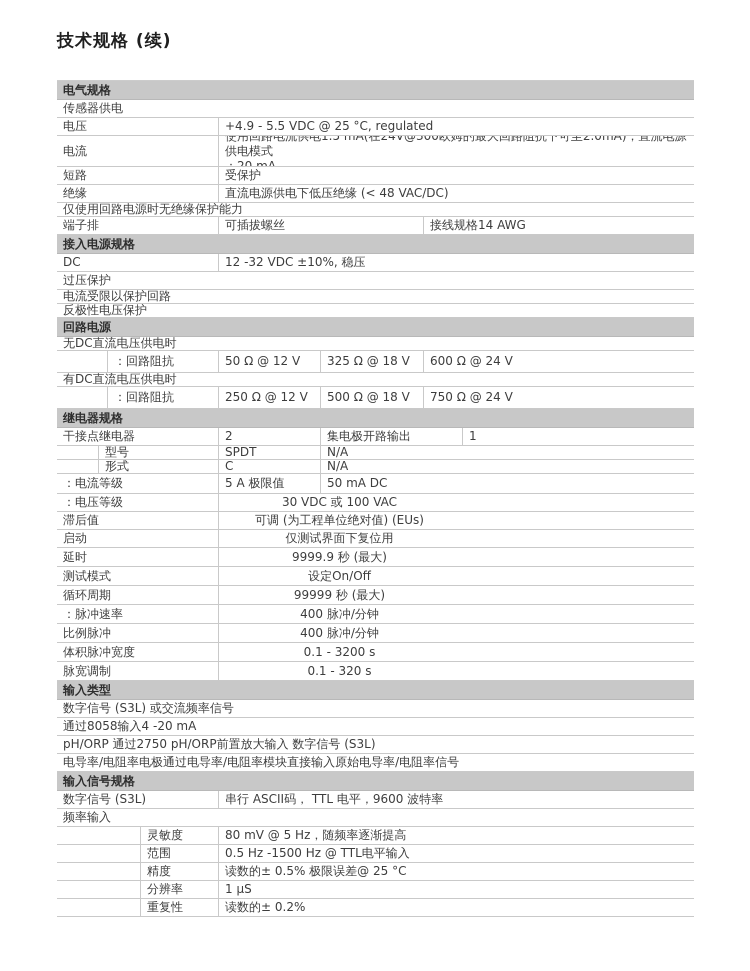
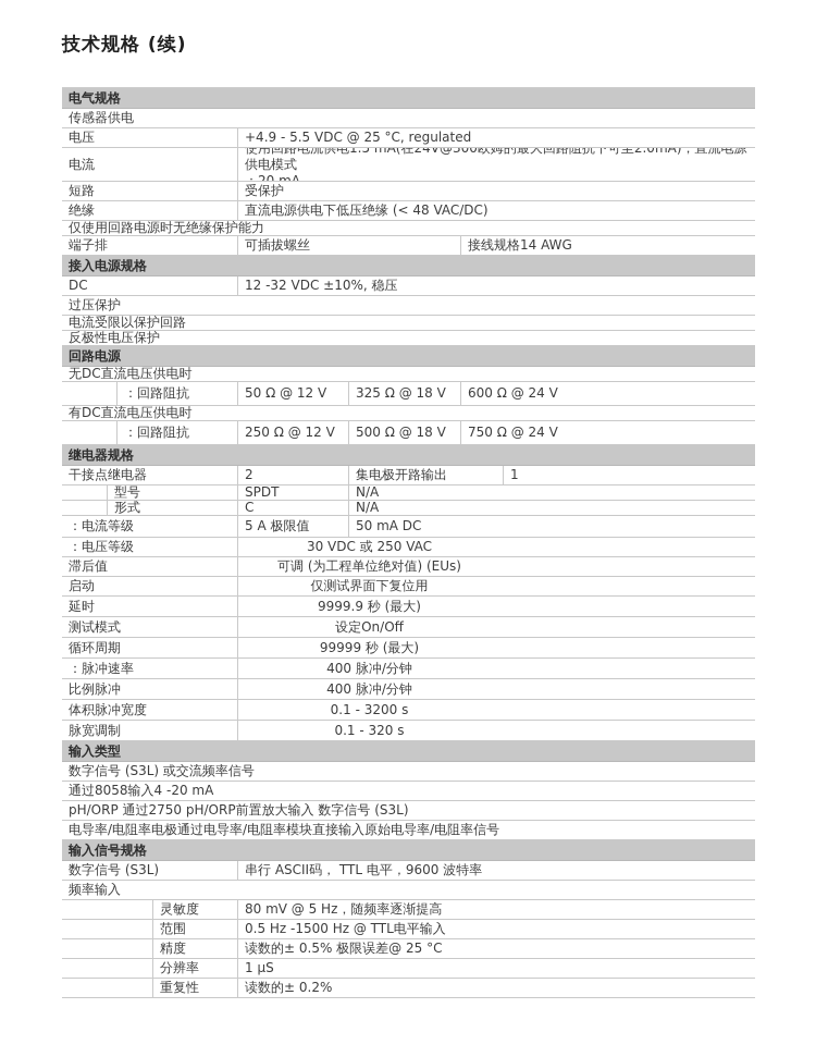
  技术规格 (续)
  电气规格
  传感器供电
  电压
  +4.9 - 5.5 VDC @ 25 °C, regulated
  电流
  使用回路电流供电1.5 mA(在24V@300欧姆的最大回路阻抗下可至2.0mA)；直流电源供电模式
  ：20 mA
  短路
  受保护
  绝缘
  直流电源供电下低压绝缘 (< 48 VAC/DC)
  仅使用回路电源时无绝缘保护能力
  端子排
  可插拔螺丝
  接线规格14 AWG
  接入电源规格
  DC
  12 -32 VDC ±10%, 稳压
  过压保护
  电流受限以保护回路
  反极性电压保护
  回路电源
  无DC直流电压供电时
  ：回路阻抗
  50 Ω @ 12 V
  325 Ω @ 18 V
  600 Ω @ 24 V
  有DC直流电压供电时
  ：回路阻抗
  250 Ω @ 12 V
  500 Ω @ 18 V
  750 Ω @ 24 V
  继电器规格
  干接点继电器
  2
  集电极开路输出
  1
  型号
  SPDT
  N/A
  形式
  C
  N/A
  ：电流等级
  5 A 极限值
  50 mA DC
  ：电压等级
- 30 VDC 或 100 VAC
+ 30 VDC 或 250 VAC
  滞后值
  可调 (为工程单位绝对值) (EUs)
  启动
  仅测试界面下复位用
  延时
  9999.9 秒 (最大)
  测试模式
  设定On/Off
  循环周期
  99999 秒 (最大)
  ：脉冲速率
  400 脉冲/分钟
  比例脉冲
  400 脉冲/分钟
  体积脉冲宽度
  0.1 - 3200 s
  脉宽调制
  0.1 - 320 s
  输入类型
  数字信号 (S3L) 或交流频率信号
  通过8058输入4 -20 mA
  pH/ORP 通过2750 pH/ORP前置放大输入 数字信号 (S3L)
  电导率/电阻率电极通过电导率/电阻率模块直接输入原始电导率/电阻率信号
  输入信号规格
  数字信号 (S3L)
  串行 ASCII码， TTL 电平，9600 波特率
  频率输入
  灵敏度
  80 mV @ 5 Hz，随频率逐渐提高
  范围
  0.5 Hz -1500 Hz @ TTL电平输入
  精度
  读数的± 0.5% 极限误差@ 25 °C
  分辨率
  1 μS
  重复性
  读数的± 0.2%
